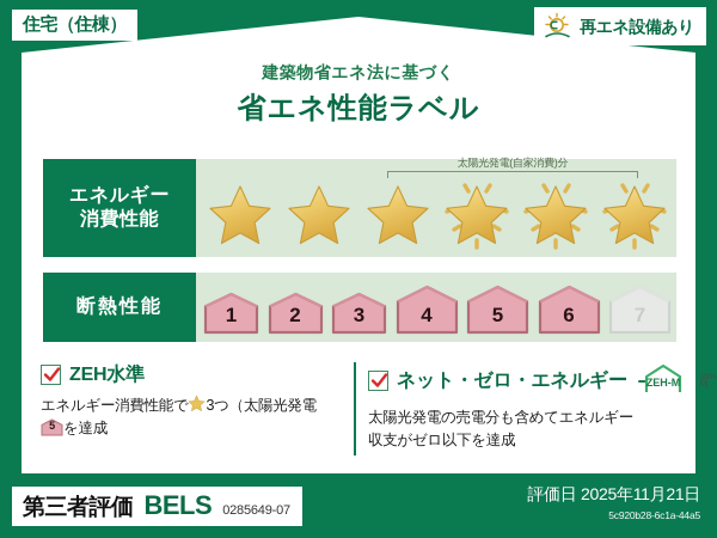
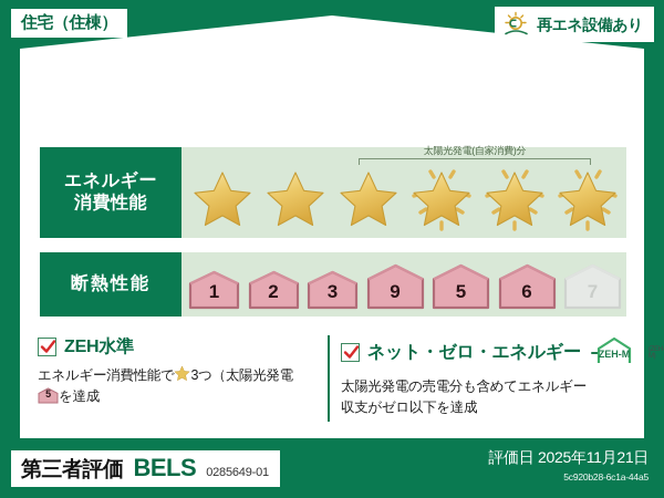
  住宅（住棟）
  再エネ設備あり
- 建築物省エネ法に基づく
- 省エネ性能ラベル
  エネルギー
  消費性能
  太陽光発電(自家消費)分
  断熱性能
  1
  2
  3
- 4
+ 9
  5
  6
  7
  ZEH水準
  エネルギー消費性能で 3つ（太陽光発電
  5
  を達成
  ネット・ゼロ・エネルギー
  ZEH-M
  太陽光発電の売電分も含めてエネルギー
  収支がゼロ以下を達成
  第三者評価
  BELS
- 0285649-07
+ 0285649-01
  評価日 2025年11月21日
  5c920b28-6c1a-44a5
